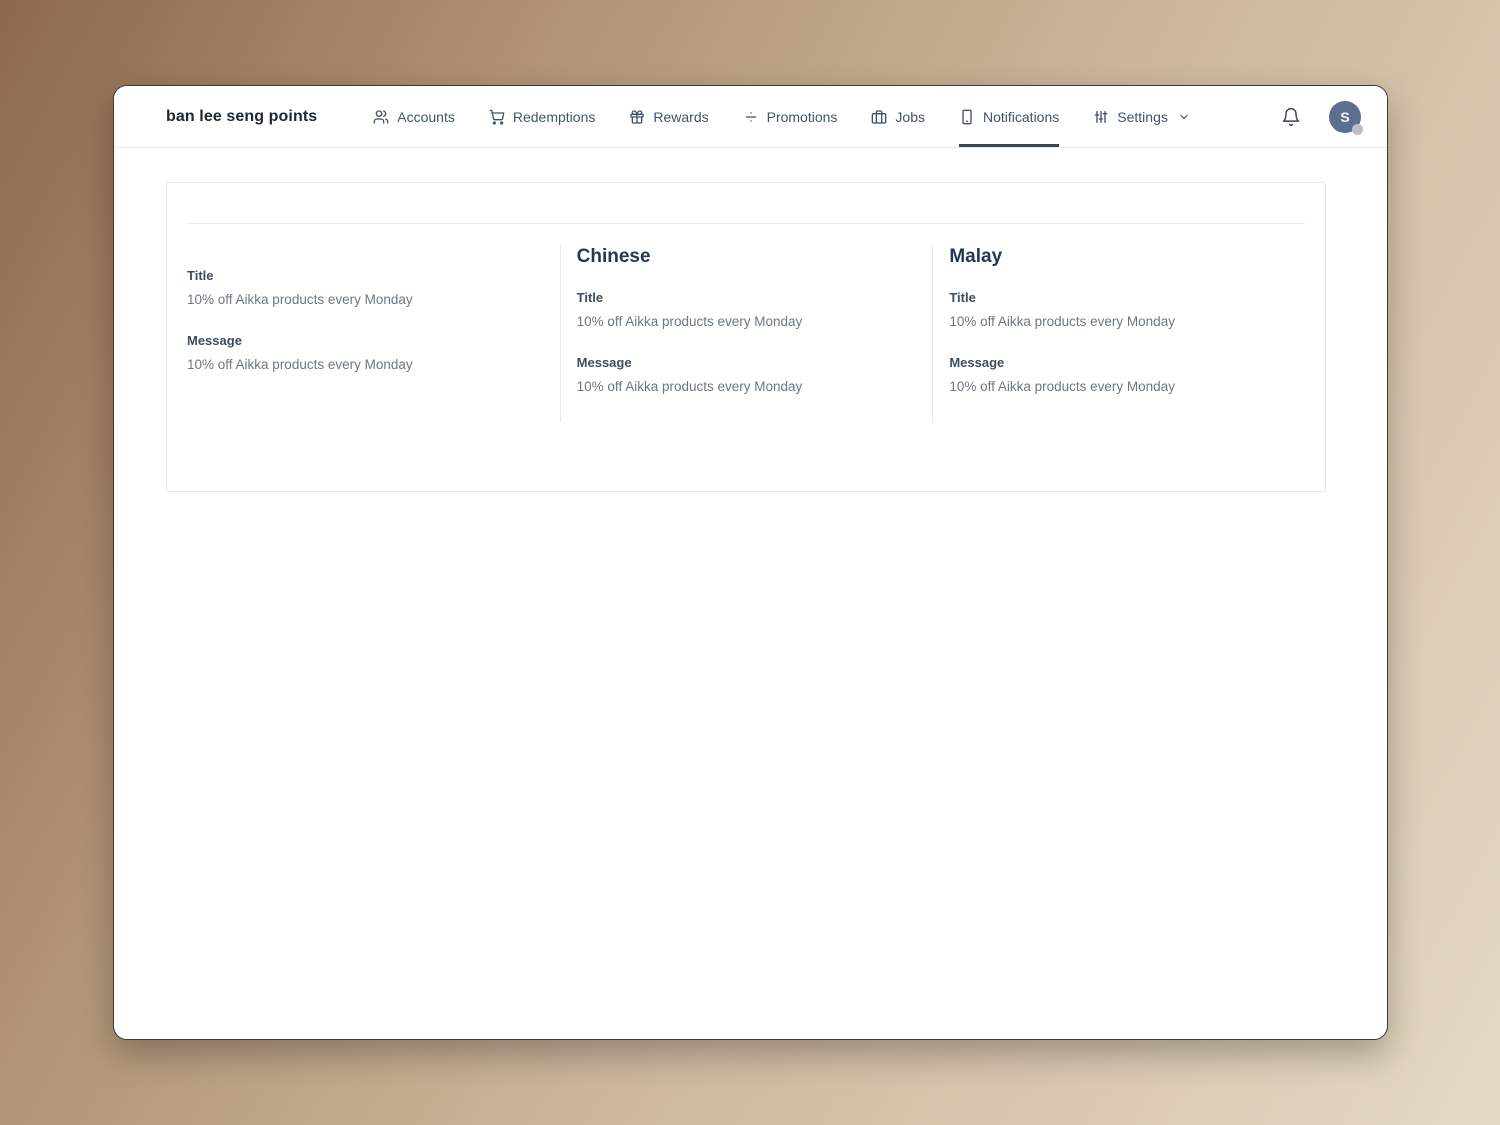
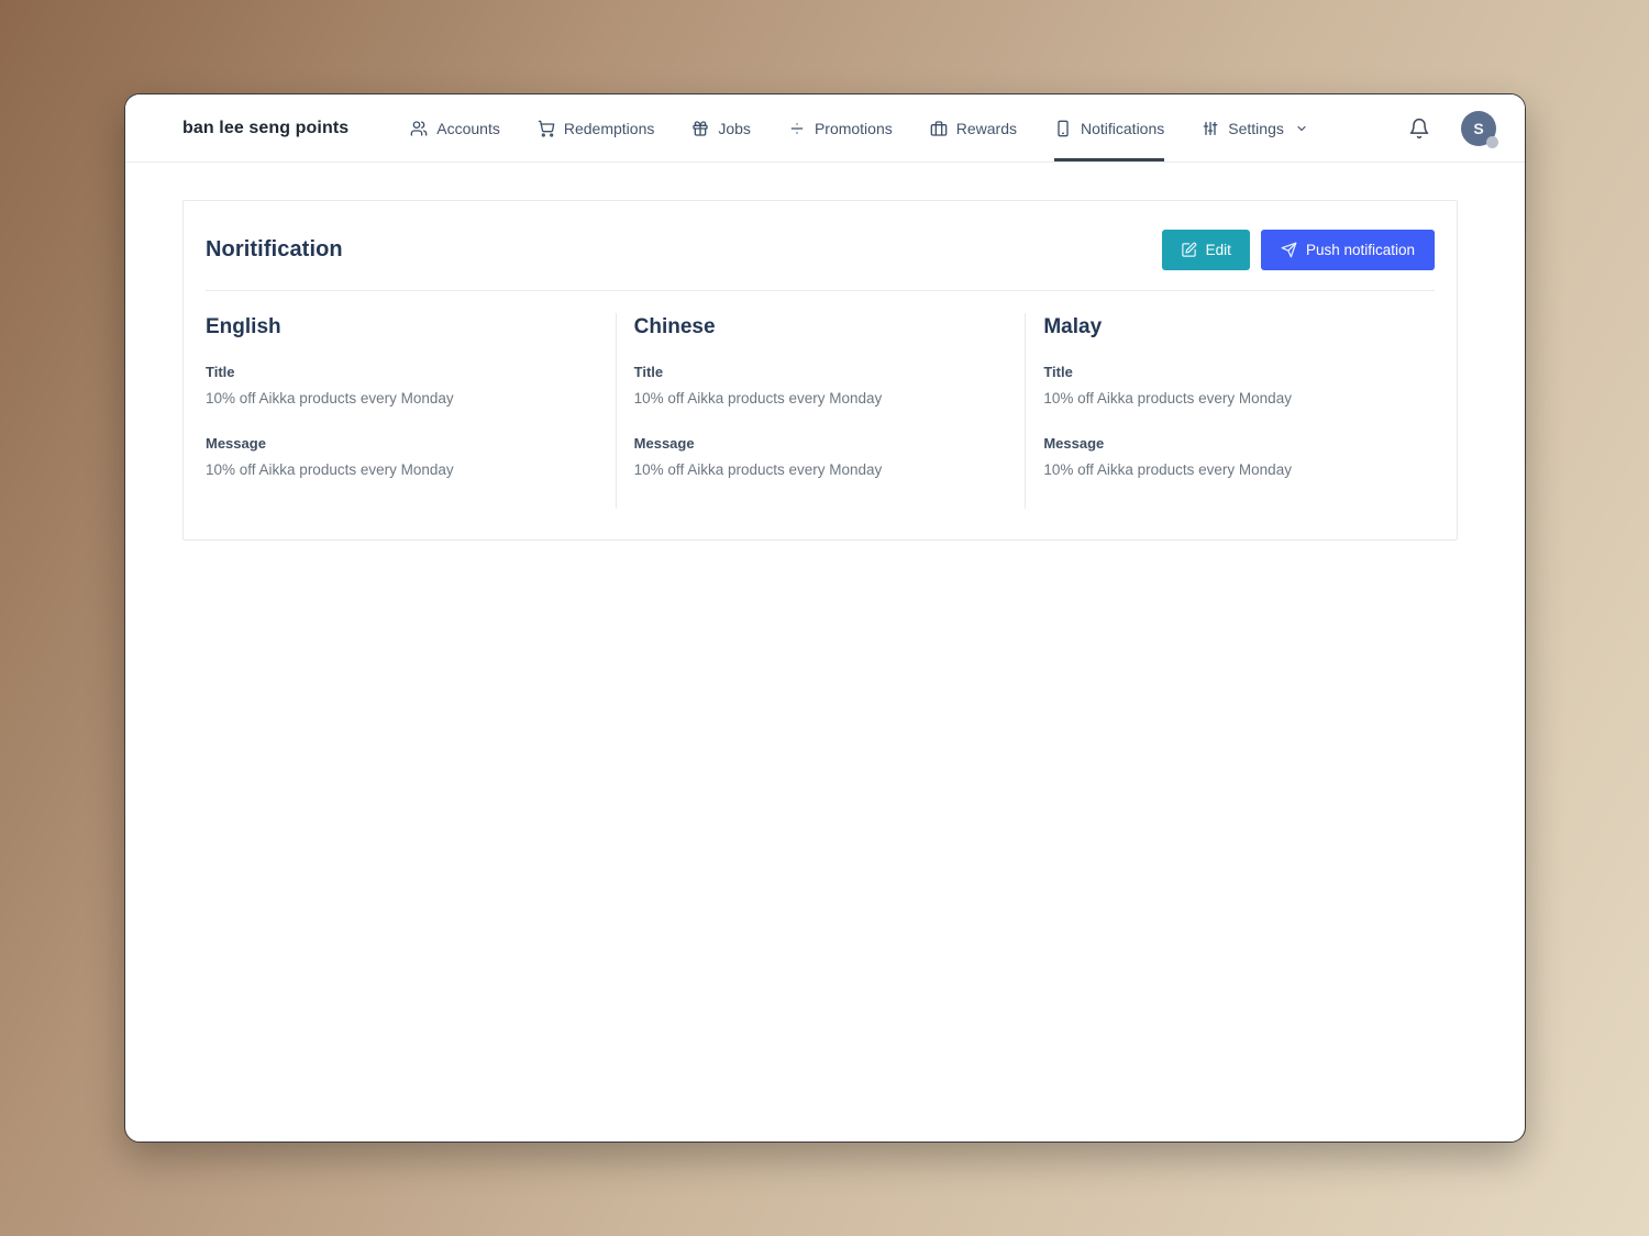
  ban lee seng points
  Accounts
  Redemptions
- Rewards
+ Jobs
  Promotions
- Jobs
+ Rewards
  Notifications
  Settings
  S
+ Noritification
+ Edit
+ Push notification
+ English
  Title
  10% off Aikka products every Monday
  Message
  10% off Aikka products every Monday
  Chinese
  Title
  10% off Aikka products every Monday
  Message
  10% off Aikka products every Monday
  Malay
  Title
  10% off Aikka products every Monday
  Message
  10% off Aikka products every Monday
